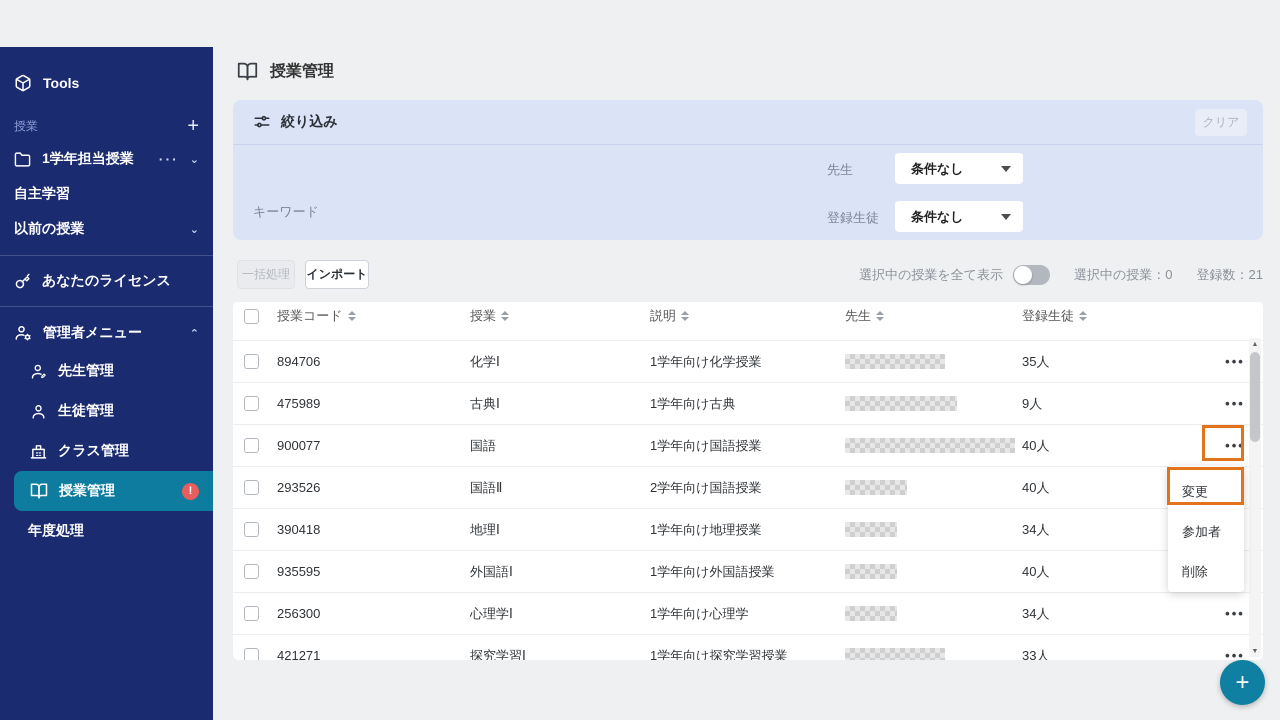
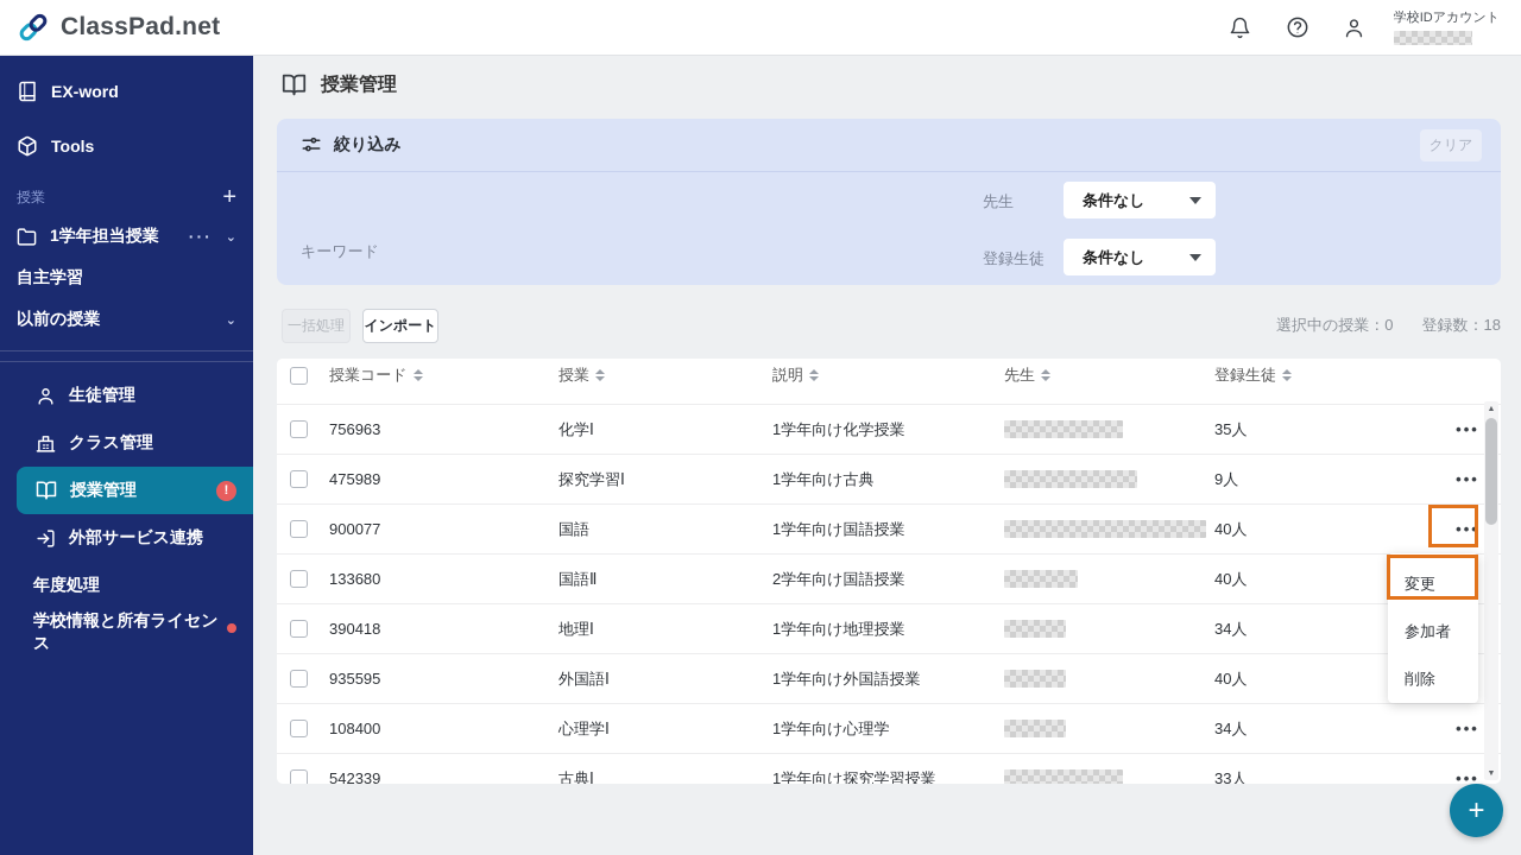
+ ClassPad.net
+ 学校IDアカウント
+ EX-word
  Tools
  授業
  +
  1学年担当授業
  ···
  ⌄
  自主学習
  以前の授業
  ⌄
- あなたのライセンス
- 管理者メニュー
- ⌃
- 先生管理
  生徒管理
  クラス管理
  授業管理
  !
+ 外部サービス連携
  年度処理
+ 学校情報と所有ライセンス
  授業管理
  絞り込み
  クリア
  キーワード
  先生
  条件なし
  登録生徒
  条件なし
  一括処理
  インポート
- 選択中の授業を全て表示
  選択中の授業：0
- 登録数：21
+ 登録数：18
  授業コード
  授業
  説明
  先生
  登録生徒
- 894706
+ 756963
  化学Ⅰ
  1学年向け化学授業
  35人
  •••
  475989
- 古典Ⅰ
+ 探究学習Ⅰ
  1学年向け古典
  9人
  •••
  900077
  国語
  1学年向け国語授業
  40人
  •••
- 293526
+ 133680
  国語Ⅱ
  2学年向け国語授業
  40人
  390418
  地理Ⅰ
  1学年向け地理授業
  34人
  935595
  外国語Ⅰ
  1学年向け外国語授業
  40人
- 256300
+ 108400
  心理学Ⅰ
  1学年向け心理学
  34人
  •••
- 421271
+ 542339
- 探究学習Ⅰ
+ 古典Ⅰ
  1学年向け探究学習授業
  33人
  •••
  変更
  参加者
  削除
  +
